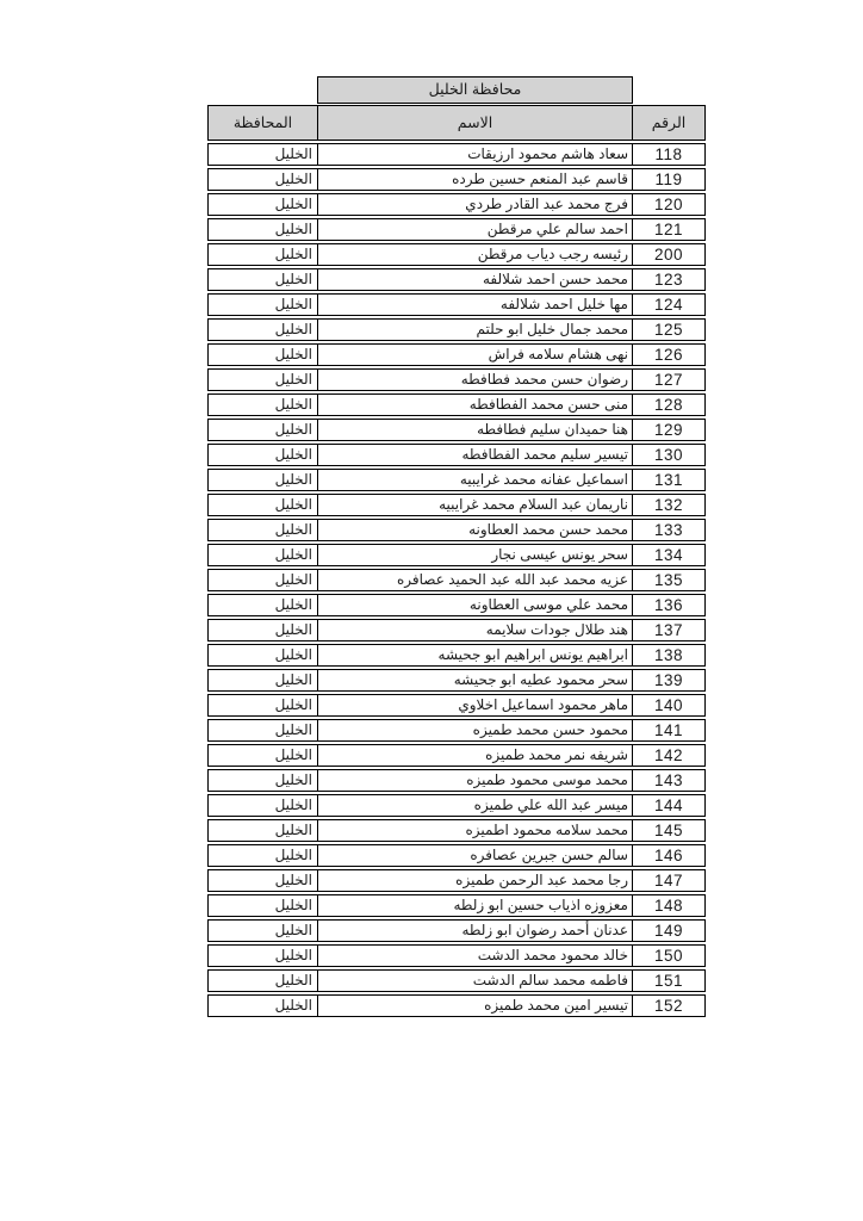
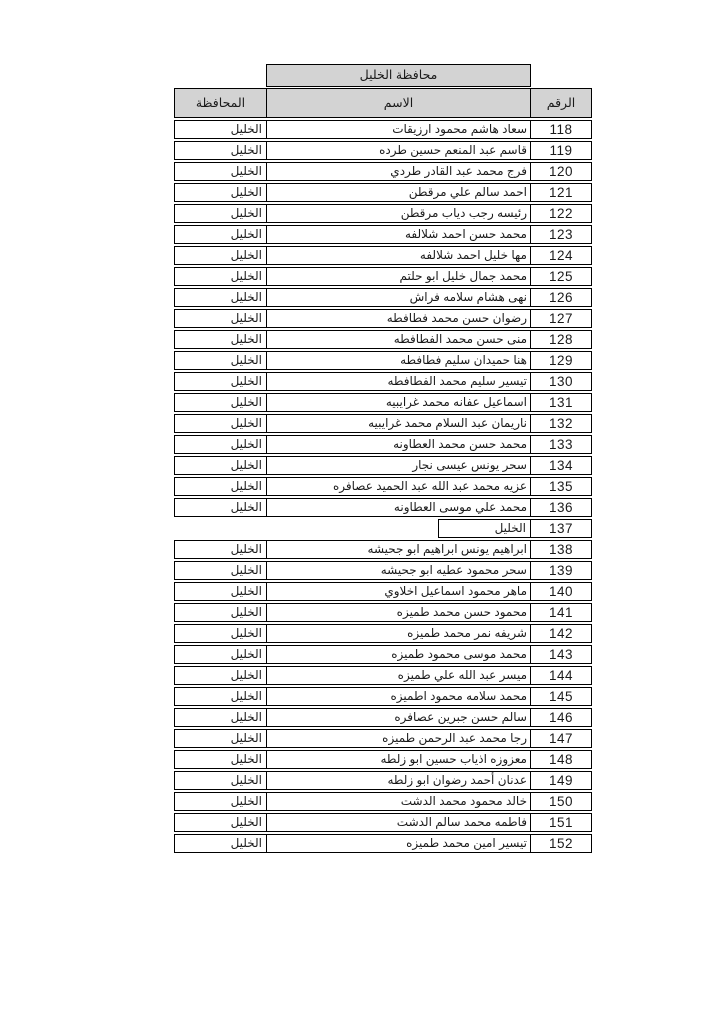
  محافظة الخليل
  الرقم
  الاسم
  المحافظة
  118
  سعاد هاشم محمود ارزيقات
  الخليل
  119
  قاسم عبد المنعم حسين طرده
  الخليل
  120
  فرج محمد عبد القادر طردي
  الخليل
  121
  احمد سالم علي مرقطن
  الخليل
- 200
+ 122
  رئيسه رجب دياب مرقطن
  الخليل
  123
  محمد حسن احمد شلالفه
  الخليل
  124
  مها خليل احمد شلالفه
  الخليل
  125
  محمد جمال خليل ابو حلتم
  الخليل
  126
  نهى هشام سلامه فراش
  الخليل
  127
  رضوان حسن محمد فطافطه
  الخليل
  128
  منى حسن محمد الفطافطه
  الخليل
  129
  هنا حميدان سليم فطافطه
  الخليل
  130
  تيسير سليم محمد الفطافطه
  الخليل
  131
  اسماعيل عفانه محمد غرايبيه
  الخليل
  132
  ناريمان عبد السلام محمد غرايبيه
  الخليل
  133
  محمد حسن محمد العطاونه
  الخليل
  134
  سحر يونس عيسى نجار
  الخليل
  135
  عزيه محمد عبد الله عبد الحميد عصافره
  الخليل
  136
  محمد علي موسى العطاونه
  الخليل
  137
- هند طلال جودات سلايمه
  الخليل
  138
  ابراهيم يونس ابراهيم ابو جحيشه
  الخليل
  139
  سحر محمود عطيه ابو جحيشه
  الخليل
  140
  ماهر محمود اسماعيل اخلاوي
  الخليل
  141
  محمود حسن محمد طميزه
  الخليل
  142
  شريفه نمر محمد طميزه
  الخليل
  143
  محمد موسى محمود طميزه
  الخليل
  144
  ميسر عبد الله علي طميزه
  الخليل
  145
  محمد سلامه محمود اطميزه
  الخليل
  146
  سالم حسن جبرين عصافره
  الخليل
  147
  رجا محمد عبد الرحمن طميزه
  الخليل
  148
  معزوزه اذياب حسين ابو زلطه
  الخليل
  149
  عدنان أحمد رضوان ابو زلطه
  الخليل
  150
  خالد محمود محمد الدشت
  الخليل
  151
  فاطمه محمد سالم الدشت
  الخليل
  152
  تيسير امين محمد طميزه
  الخليل
